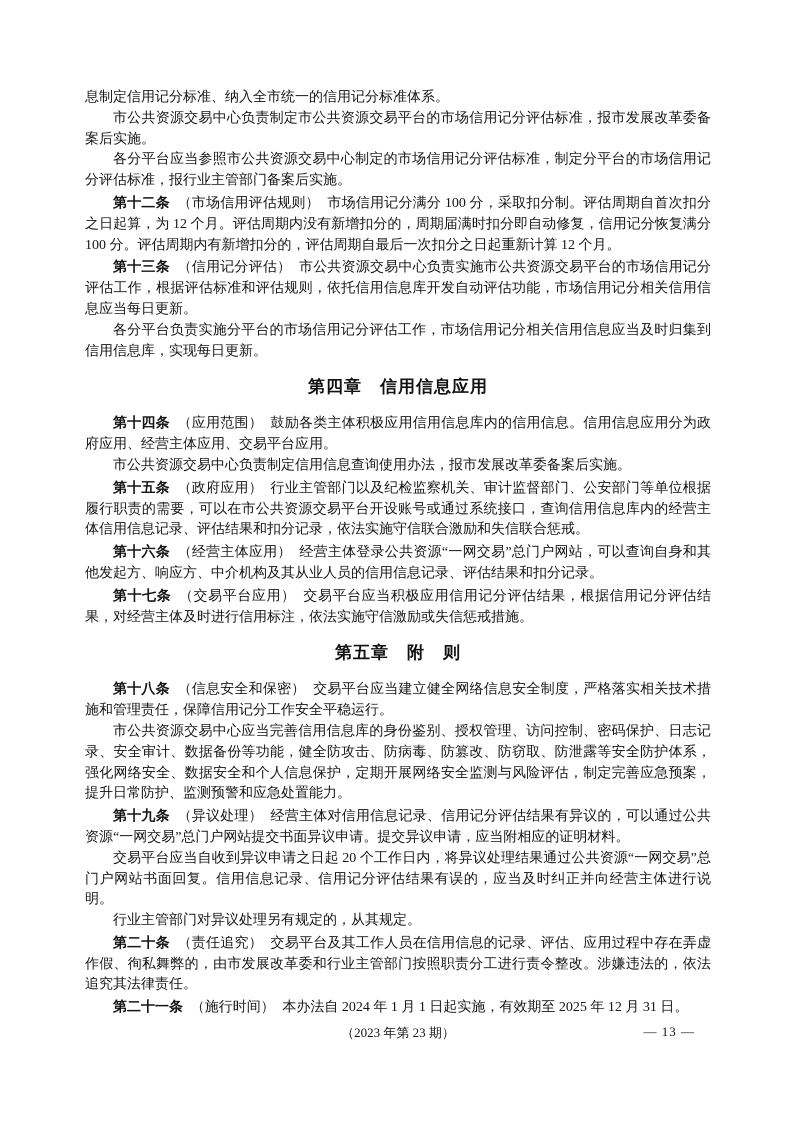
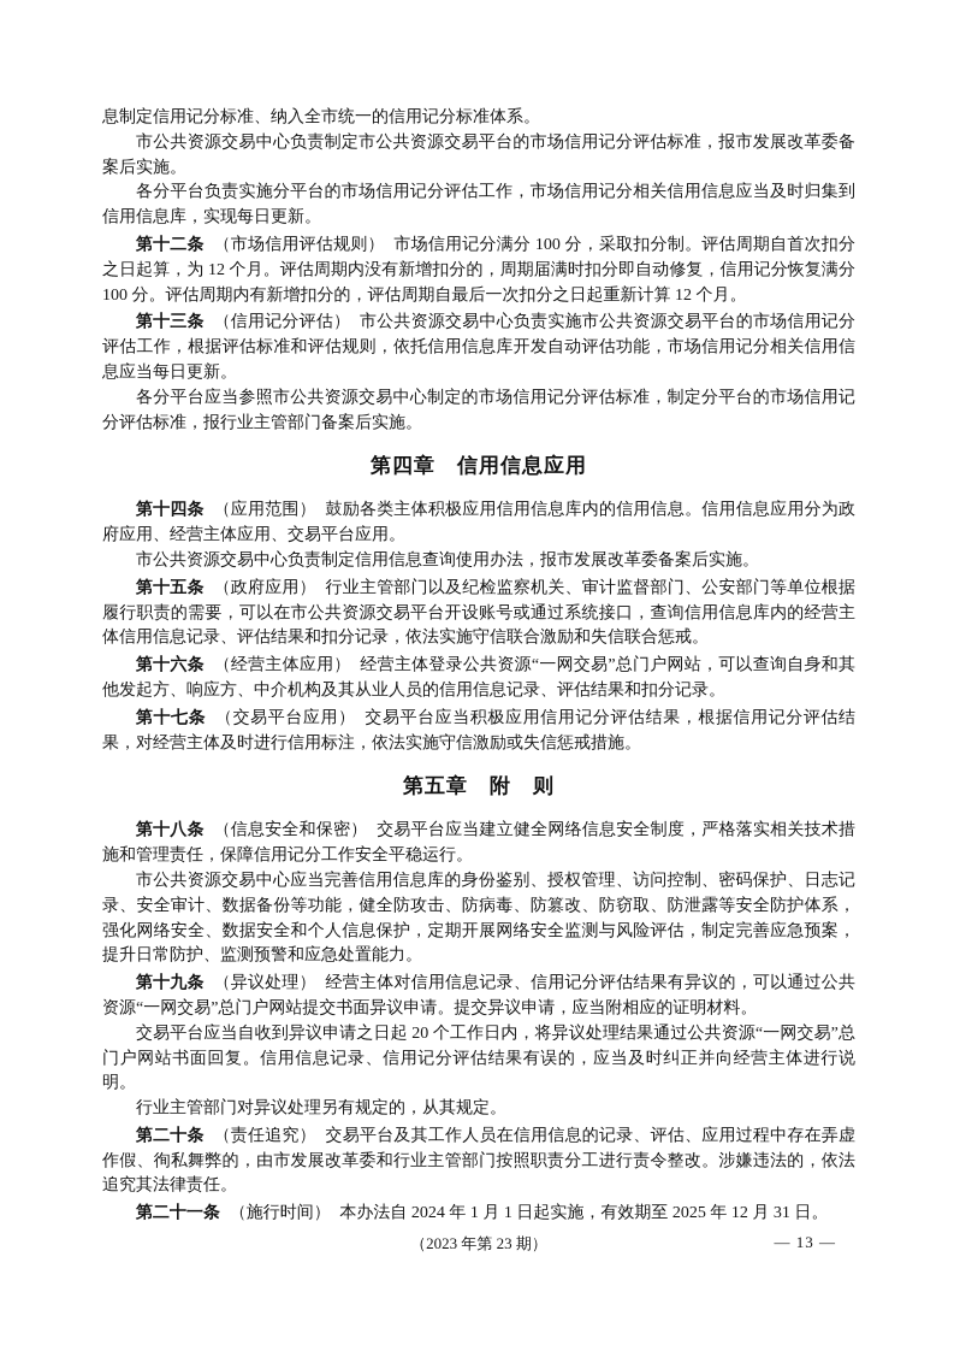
  息制定信用记分标准、纳入全市统一的信用记分标准体系。
  市公共资源交易中心负责制定市公共资源交易平台的市场信用记分评估标准，报市发展改革委备案后实施。
- 各分平台应当参照市公共资源交易中心制定的市场信用记分评估标准，制定分平台的市场信用记分评估标准，报行业主管部门备案后实施。
+ 各分平台负责实施分平台的市场信用记分评估工作，市场信用记分相关信用信息应当及时归集到信用信息库，实现每日更新。
  第十二条 （市场信用评估规则） 市场信用记分满分 100 分，采取扣分制。评估周期自首次扣分之日起算，为 12 个月。评估周期内没有新增扣分的，周期届满时扣分即自动修复，信用记分恢复满分 100 分。评估周期内有新增扣分的，评估周期自最后一次扣分之日起重新计算 12 个月。
  第十三条 （信用记分评估） 市公共资源交易中心负责实施市公共资源交易平台的市场信用记分评估工作，根据评估标准和评估规则，依托信用信息库开发自动评估功能，市场信用记分相关信用信息应当每日更新。
- 各分平台负责实施分平台的市场信用记分评估工作，市场信用记分相关信用信息应当及时归集到信用信息库，实现每日更新。
+ 各分平台应当参照市公共资源交易中心制定的市场信用记分评估标准，制定分平台的市场信用记分评估标准，报行业主管部门备案后实施。
  第四章 信用信息应用
  第十四条 （应用范围） 鼓励各类主体积极应用信用信息库内的信用信息。信用信息应用分为政府应用、经营主体应用、交易平台应用。
  市公共资源交易中心负责制定信用信息查询使用办法，报市发展改革委备案后实施。
  第十五条 （政府应用） 行业主管部门以及纪检监察机关、审计监督部门、公安部门等单位根据履行职责的需要，可以在市公共资源交易平台开设账号或通过系统接口，查询信用信息库内的经营主体信用信息记录、评估结果和扣分记录，依法实施守信联合激励和失信联合惩戒。
  第十六条 （经营主体应用） 经营主体登录公共资源“一网交易”总门户网站，可以查询自身和其他发起方、响应方、中介机构及其从业人员的信用信息记录、评估结果和扣分记录。
  第十七条 （交易平台应用） 交易平台应当积极应用信用记分评估结果，根据信用记分评估结果，对经营主体及时进行信用标注，依法实施守信激励或失信惩戒措施。
  第五章 附 则
  第十八条 （信息安全和保密） 交易平台应当建立健全网络信息安全制度，严格落实相关技术措施和管理责任，保障信用记分工作安全平稳运行。
  市公共资源交易中心应当完善信用信息库的身份鉴别、授权管理、访问控制、密码保护、日志记录、安全审计、数据备份等功能，健全防攻击、防病毒、防篡改、防窃取、防泄露等安全防护体系，强化网络安全、数据安全和个人信息保护，定期开展网络安全监测与风险评估，制定完善应急预案，提升日常防护、监测预警和应急处置能力。
  第十九条 （异议处理） 经营主体对信用信息记录、信用记分评估结果有异议的，可以通过公共资源“一网交易”总门户网站提交书面异议申请。提交异议申请，应当附相应的证明材料。
  交易平台应当自收到异议申请之日起 20 个工作日内，将异议处理结果通过公共资源“一网交易”总门户网站书面回复。信用信息记录、信用记分评估结果有误的，应当及时纠正并向经营主体进行说明。
  行业主管部门对异议处理另有规定的，从其规定。
  第二十条 （责任追究） 交易平台及其工作人员在信用信息的记录、评估、应用过程中存在弄虚作假、徇私舞弊的，由市发展改革委和行业主管部门按照职责分工进行责令整改。涉嫌违法的，依法追究其法律责任。
  第二十一条 （施行时间） 本办法自 2024 年 1 月 1 日起实施，有效期至 2025 年 12 月 31 日。
  （2023 年第 23 期）
  — 13 —
